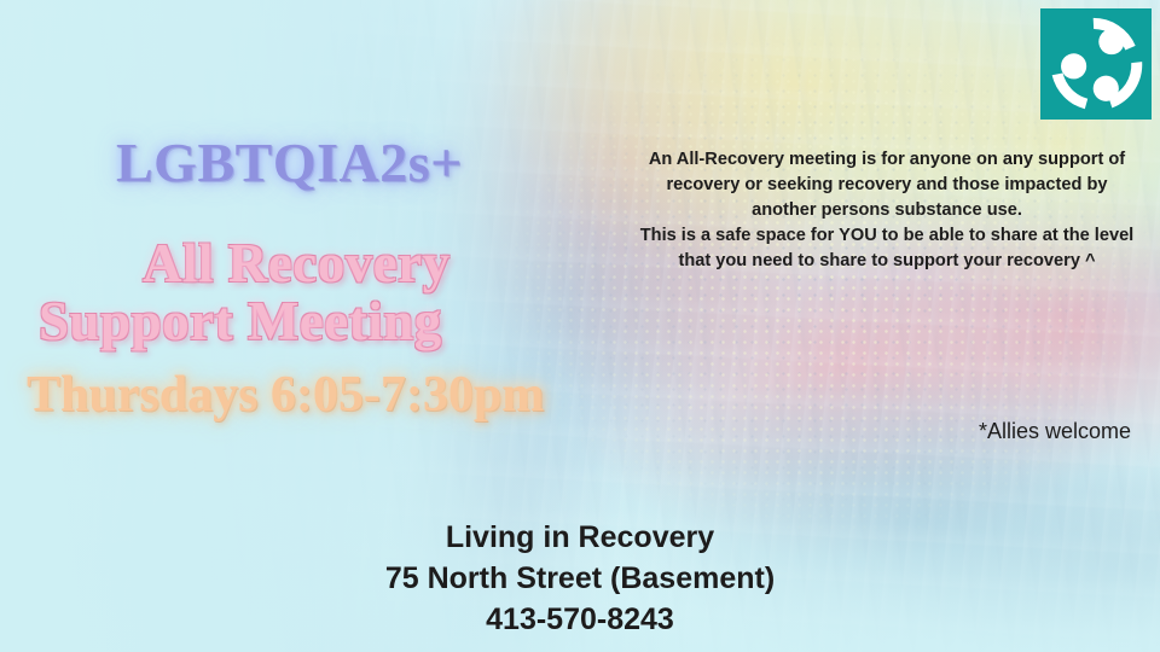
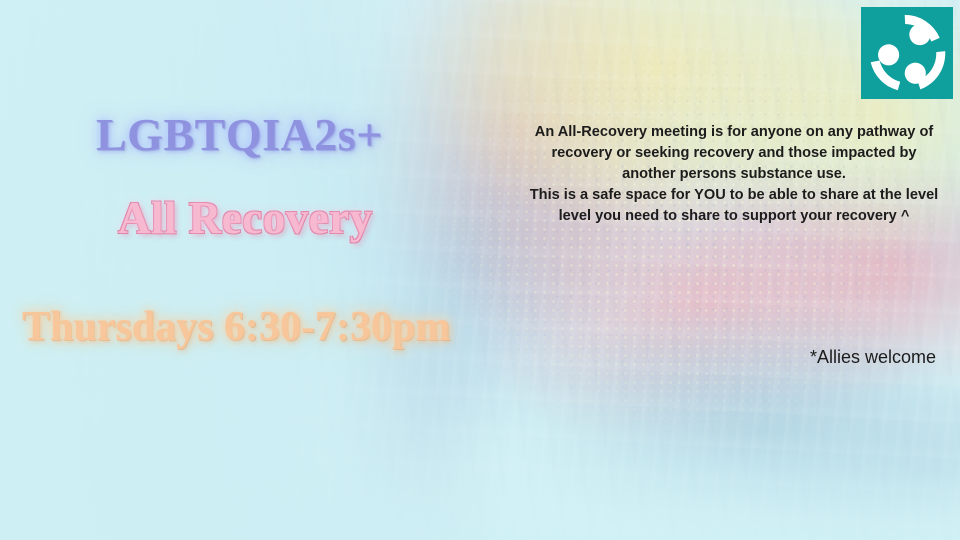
  LGBTQIA2s+
  All Recovery
- Support Meeting
- Thursdays 6:05-7:30pm
+ Thursdays 6:30-7:30pm
- An All-Recovery meeting is for anyone on any support of recovery or seeking recovery and those impacted by another persons substance use.
+ An All-Recovery meeting is for anyone on any pathway of recovery or seeking recovery and those impacted by another persons substance use.
- This is a safe space for YOU to be able to share at the level that you need to share to support your recovery ^
+ This is a safe space for YOU to be able to share at the level level you need to share to support your recovery ^
  *Allies welcome
- Living in Recovery
- 75 North Street (Basement)
- 413-570-8243
